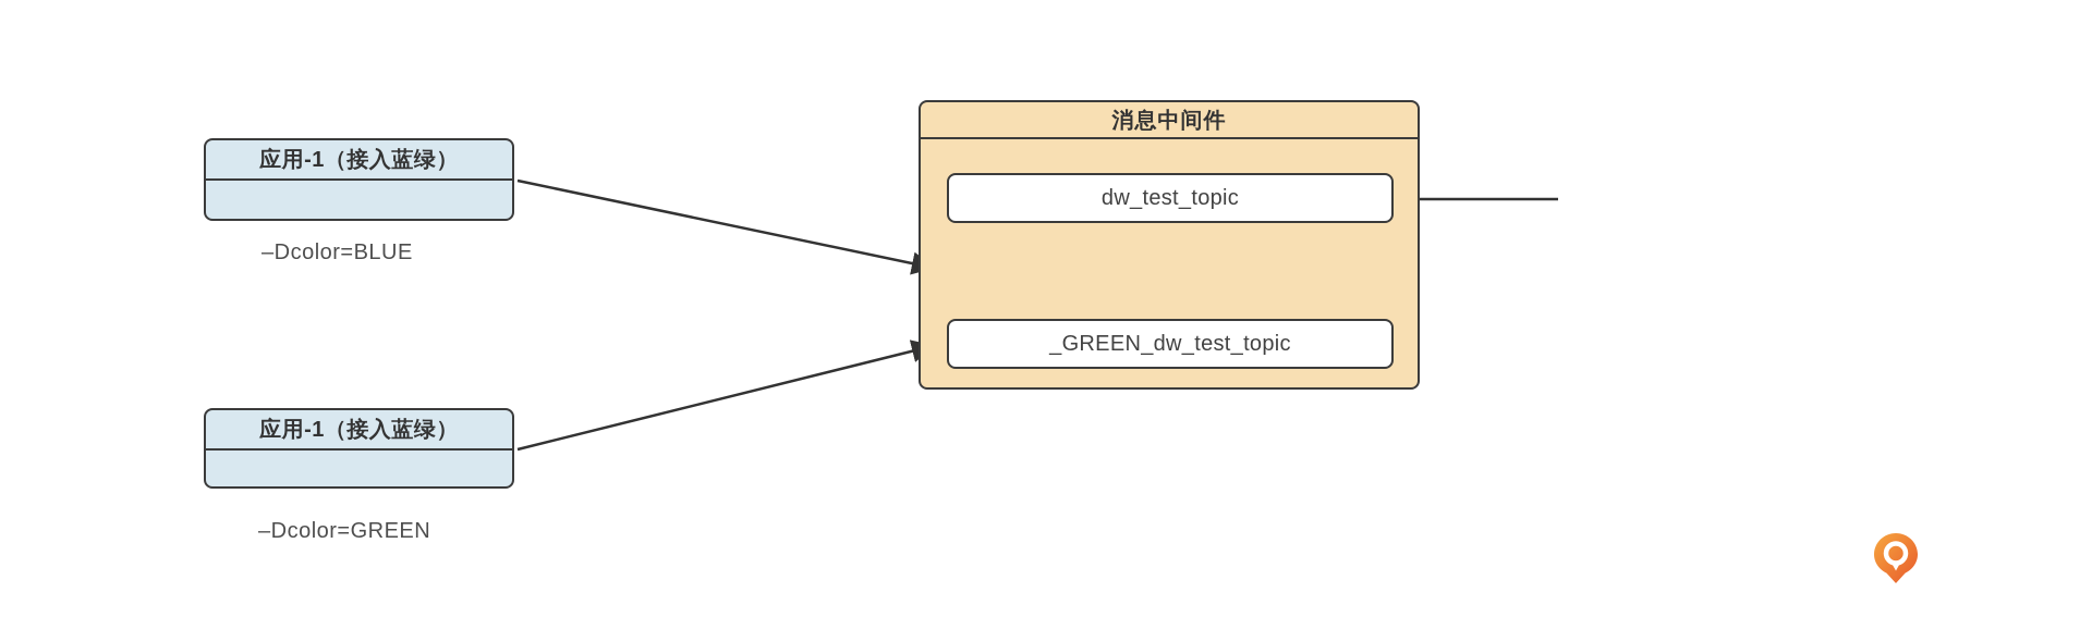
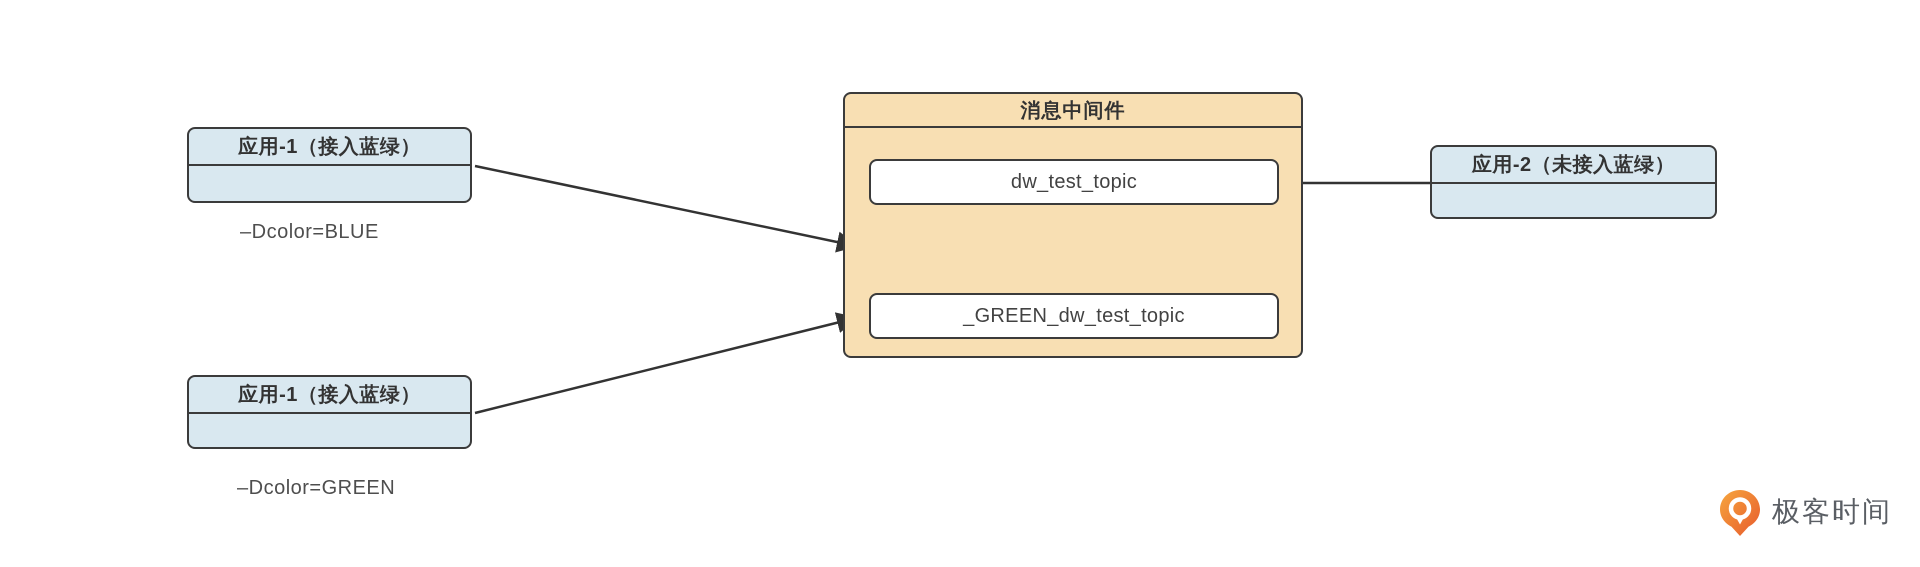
  应用-1（接入蓝绿）
  –Dcolor=BLUE
  应用-1（接入蓝绿）
  –Dcolor=GREEN
  消息中间件
  dw_test_topic
  _GREEN_dw_test_topic
+ 应用-2（未接入蓝绿）
+ 极客时间
